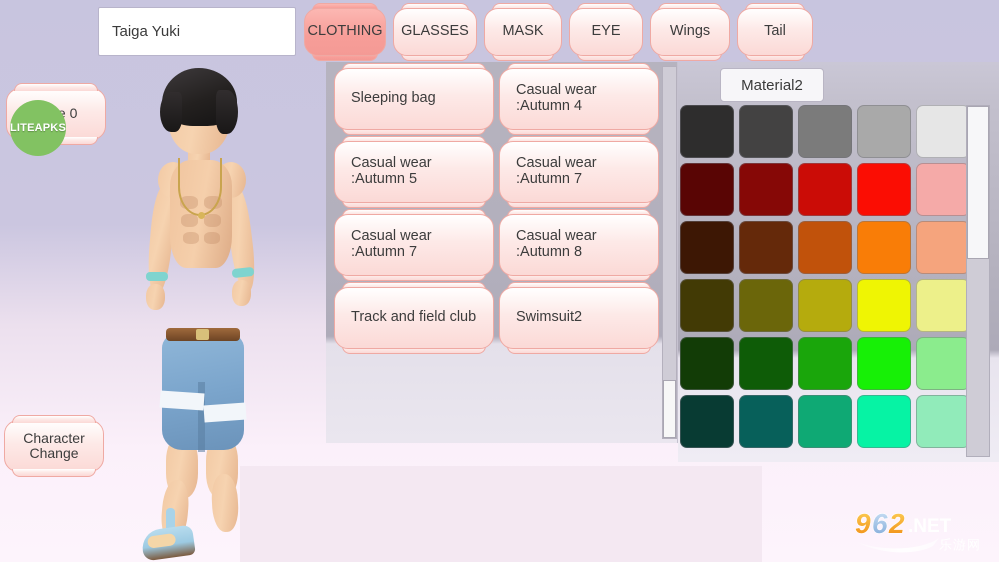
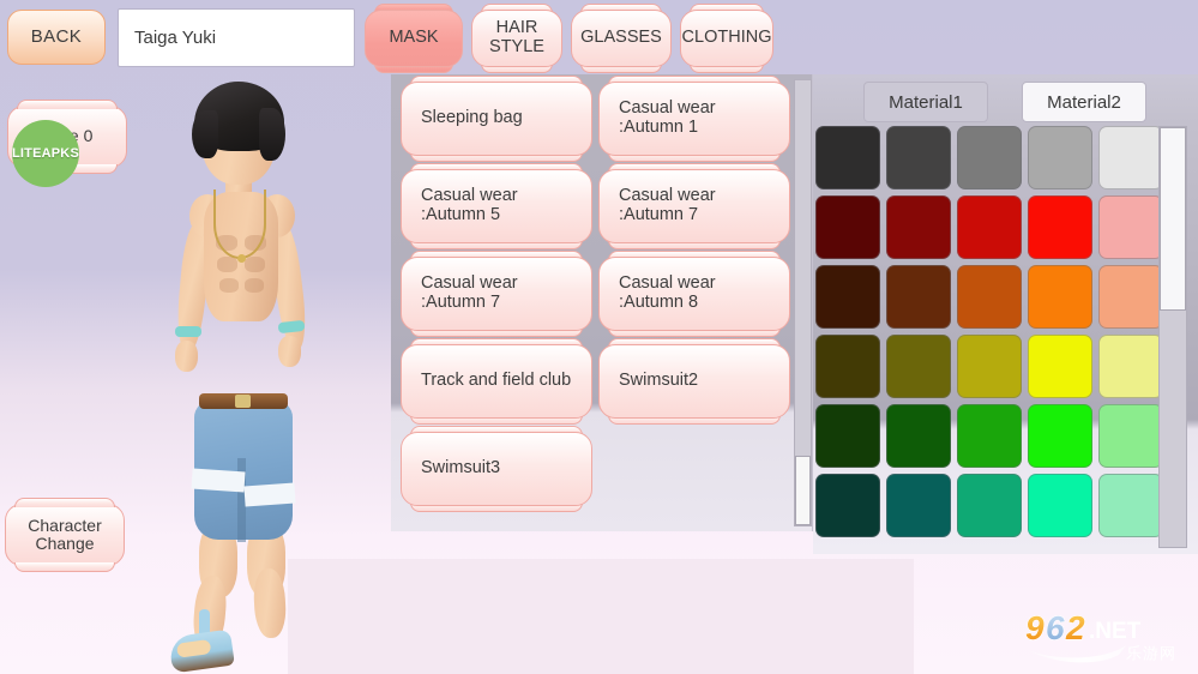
+ BACK
  Taiga Yuki
- CLOTHING
+ MASK
+ HAIR
+ STYLE
  GLASSES
- MASK
+ CLOTHING
- EYE
- Wings
- Tail
  LITEAPKS
  Character
  Change
  Sleeping bag
  Casual wear
- :Autumn 4
+ :Autumn 1
  Casual wear
  :Autumn 5
  Casual wear
  :Autumn 7
  Casual wear
  :Autumn 7
  Casual wear
  :Autumn 8
  Track and field club
  Swimsuit2
+ Swimsuit3
+ Material1
  Material2
  9
  6
  2
